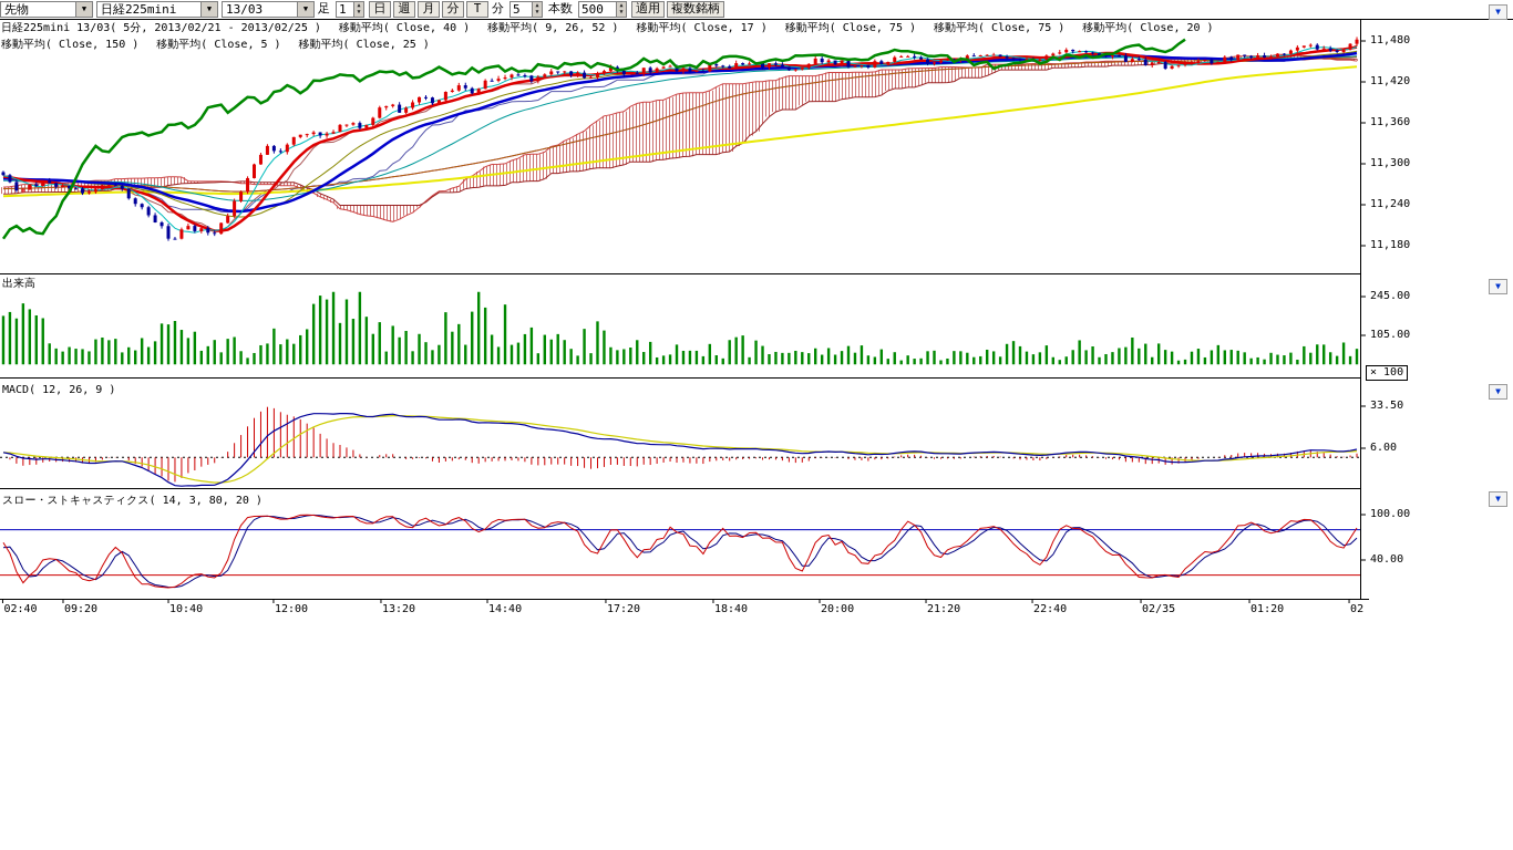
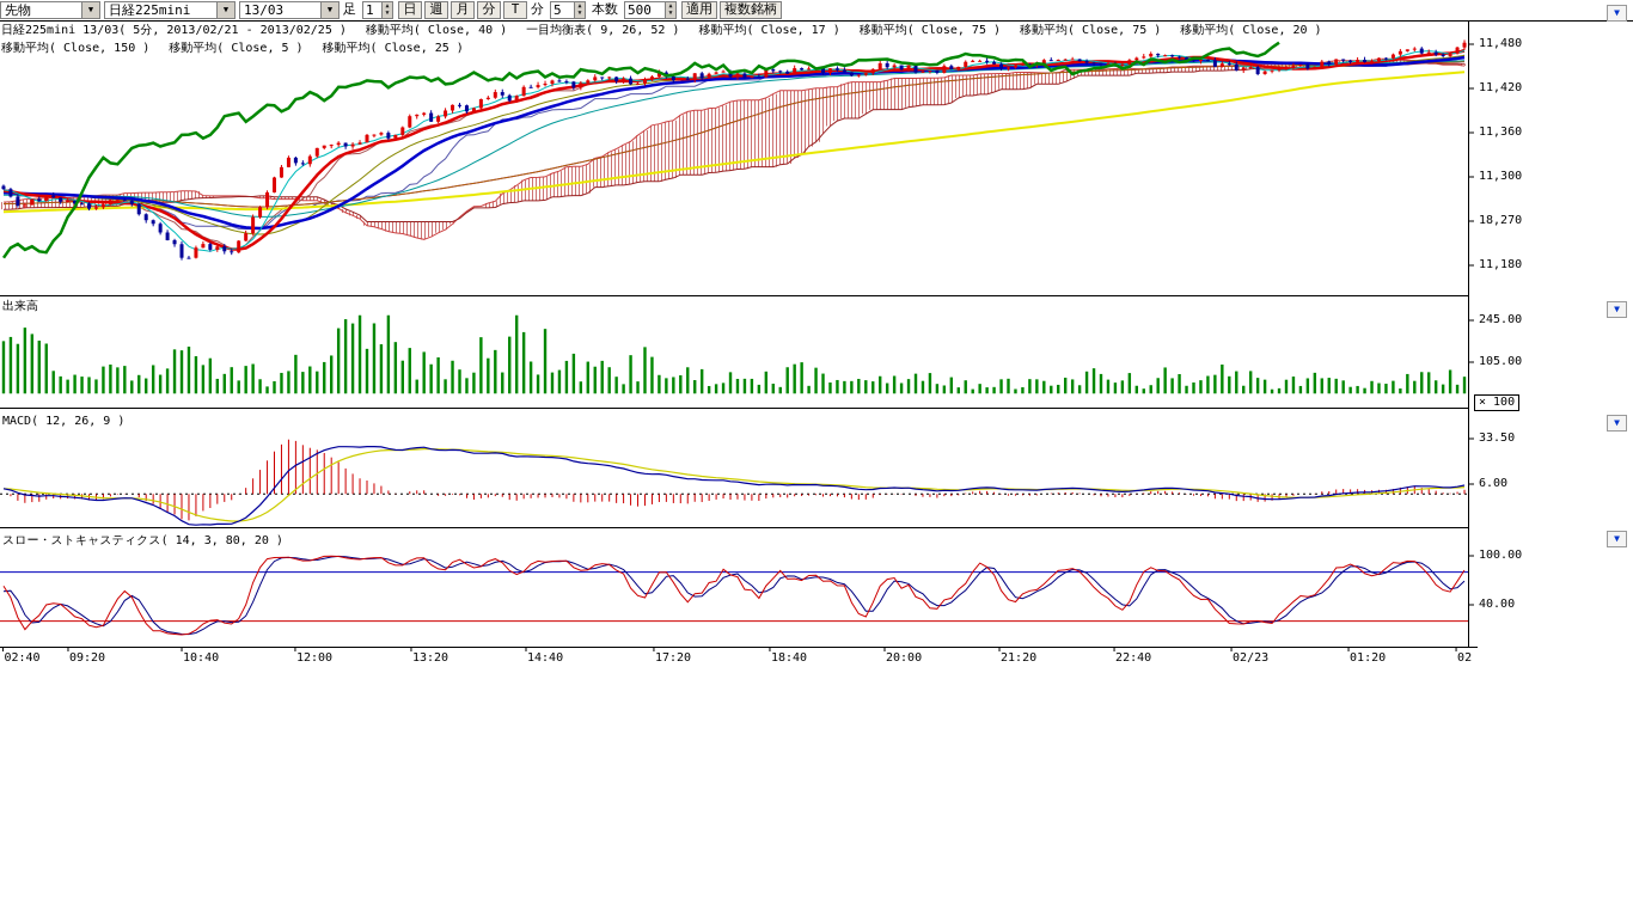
  先物
  ▼
  日経225mini
  ▼
  13/03
  ▼
  足
  1
  日
  週
  月
  分
  T
  分
  5
  本数
  500
  適用
  複数銘柄
  日経225mini 13/03( 5分, 2013/02/21 - 2013/02/25 )
  移動平均( Close, 40 )
- 移動平均( 9, 26, 52 )
+ 一目均衡表( 9, 26, 52 )
  移動平均( Close, 17 )
  移動平均( Close, 75 )
  移動平均( Close, 75 )
  移動平均( Close, 20 )
  移動平均( Close, 150 )
  移動平均( Close, 5 )
  移動平均( Close, 25 )
  出来高
  MACD( 12, 26, 9 )
  スロー・ストキャスティクス( 14, 3, 80, 20 )
  × 100
  11,480
  11,420
  11,360
  11,300
- 11,240
+ 18,270
  11,180
  245.00
  105.00
  33.50
  6.00
  100.00
  40.00
  02:40
  09:20
  10:40
  12:00
  13:20
  14:40
  17:20
  18:40
  20:00
  21:20
  22:40
- 02/35
+ 02/23
  01:20
  02
  ▼
  ▼
  ▼
  ▼
